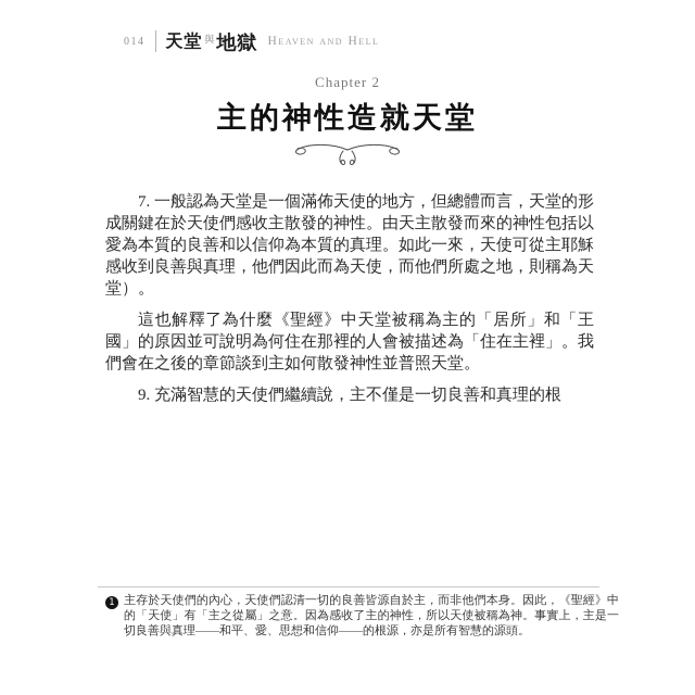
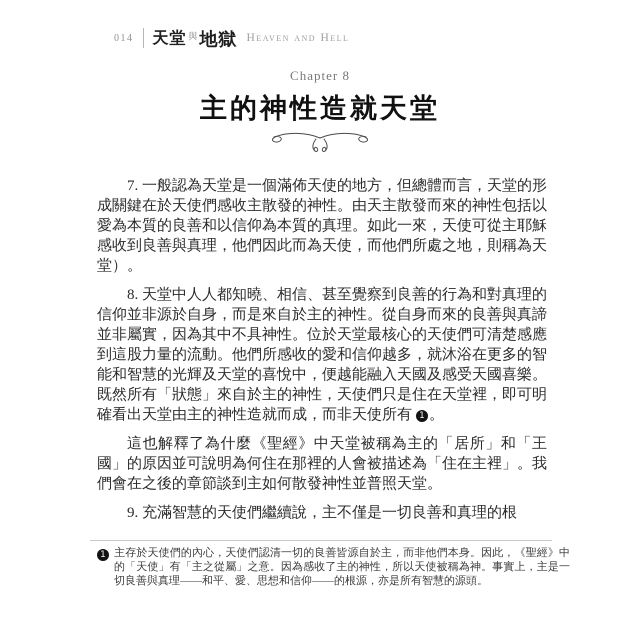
  014
  天堂
  與
  地獄
  Heaven and Hell
- Chapter 2
+ Chapter 8
  主的神性造就天堂
  7. 一般認為天堂是一個滿佈天使的地方，但總體而言，天堂的形成關鍵在於天使們感收主散發的神性。由天主散發而來的神性包括以愛為本質的良善和以信仰為本質的真理。如此一來，天使可從主耶穌感收到良善與真理，他們因此而為天使，而他們所處之地，則稱為天堂）。
+ 8. 天堂中人人都知曉、相信、甚至覺察到良善的行為和對真理的信仰並非源於自身，而是來自於主的神性。從自身而來的良善與真諦並非屬實，因為其中不具神性。位於天堂最核心的天使們可清楚感應到這股力量的流動。他們所感收的愛和信仰越多，就沐浴在更多的智能和智慧的光輝及天堂的喜悅中，便越能融入天國及感受天國喜樂。既然所有「狀態」來自於主的神性，天使們只是住在天堂裡，即可明確看出天堂由主的神性造就而成，而非天使所有 1 。
  這也解釋了為什麼《聖經》中天堂被稱為主的「居所」和「王國」的原因並可說明為何住在那裡的人會被描述為「住在主裡」。我們會在之後的章節談到主如何散發神性並普照天堂。
  9. 充滿智慧的天使們繼續說，主不僅是一切良善和真理的根
  1 主存於天使們的內心，天使們認清一切的良善皆源自於主，而非他們本身。因此，《聖經》中的「天使」有「主之從屬」之意。因為感收了主的神性，所以天使被稱為神。事實上，主是一切良善與真理——和平、愛、思想和信仰——的根源，亦是所有智慧的源頭。
